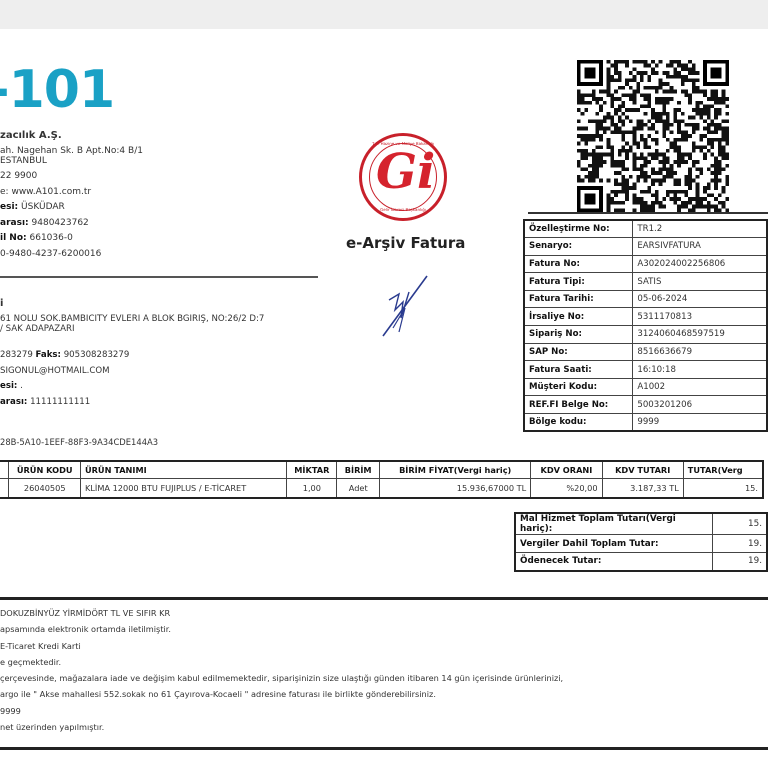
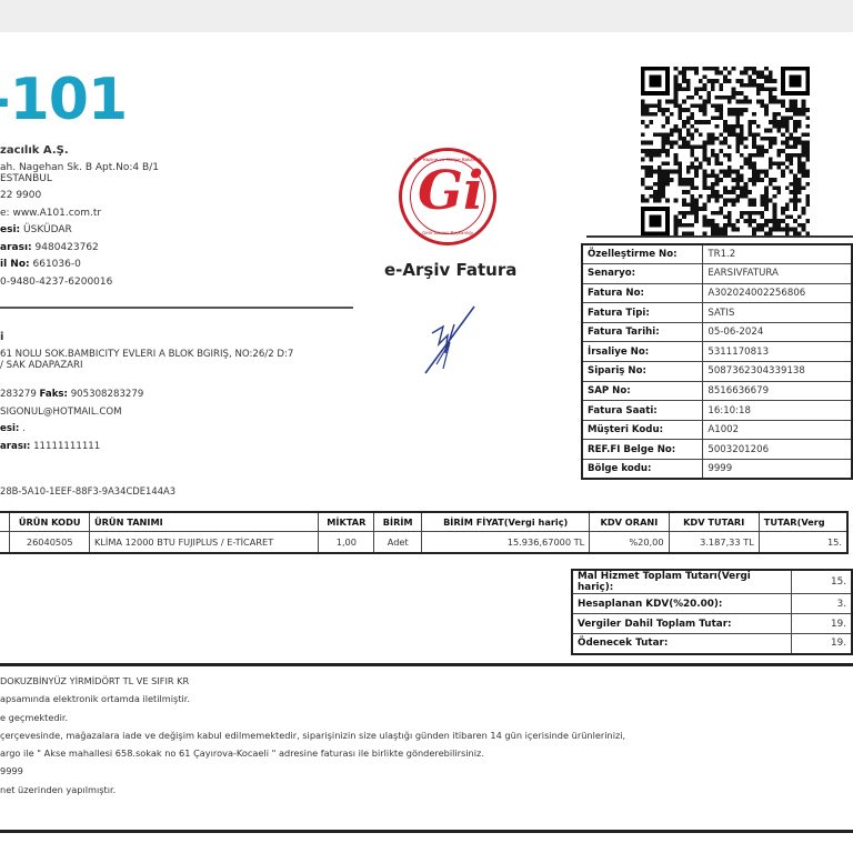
  101
  zacılık A.Ş.
  ah. Nagehan Sk. B Apt.No:4 B/1
  ESTANBUL
  22 9900
  e: www.A101.com.tr
  esi: ÜSKÜDAR
  arası: 9480423762
  il No: 661036-0
  0-9480-4237-6200016
  i
  61 NOLU SOK.BAMBICITY EVLERI A BLOK BGIRIŞ, NO:26/2 D:7
  / SAK ADAPAZARI
  283279 Faks: 905308283279
  SIGONUL@HOTMAIL.COM
  esi: .
  arası: 11111111111
  28B-5A10-1EEF-88F3-9A34CDE144A3
  Gi
  e-Arşiv Fatura
  Özelleştirme No:	TR1.2
  Senaryo:	EARSIVFATURA
  Fatura No:	A302024002256806
  Fatura Tipi:	SATIS
  Fatura Tarihi:	05-06-2024
  İrsaliye No:	5311170813
- Sipariş No:	3124060468597519
+ Sipariş No:	5087362304339138
  SAP No:	8516636679
  Fatura Saati:	16:10:18
  Müşteri Kodu:	A1002
  REF.FI Belge No:	5003201206
  Bölge kodu:	9999
  	ÜRÜN KODU	ÜRÜN TANIMI	MİKTAR	BİRİM	BİRİM FİYAT(Vergi hariç)	KDV ORANI	KDV TUTARI	TUTAR(Verg
  	26040505	KLİMA 12000 BTU FUJIPLUS / E-TİCARET	1,00	Adet	15.936,67000 TL	%20,00	3.187,33 TL	15.
  Mal Hizmet Toplam Tutarı(Vergi hariç):	15.
+ Hesaplanan KDV(%20.00):	3.
  Vergiler Dahil Toplam Tutar:	19.
  Ödenecek Tutar:	19.
  DOKUZBİNYÜZ YİRMİDÖRT TL VE SIFIR KR
  apsamında elektronik ortamda iletilmiştir.
- E-Ticaret Kredi Karti
  e geçmektedir.
  çerçevesinde, mağazalara iade ve değişim kabul edilmemektedir, siparişinizin size ulaştığı günden itibaren 14 gün içerisinde ürünlerinizi,
- argo ile " Akse mahallesi 552.sokak no 61 Çayırova-Kocaeli " adresine faturası ile birlikte gönderebilirsiniz.
+ argo ile " Akse mahallesi 658.sokak no 61 Çayırova-Kocaeli " adresine faturası ile birlikte gönderebilirsiniz.
  9999
  net üzerinden yapılmıştır.
